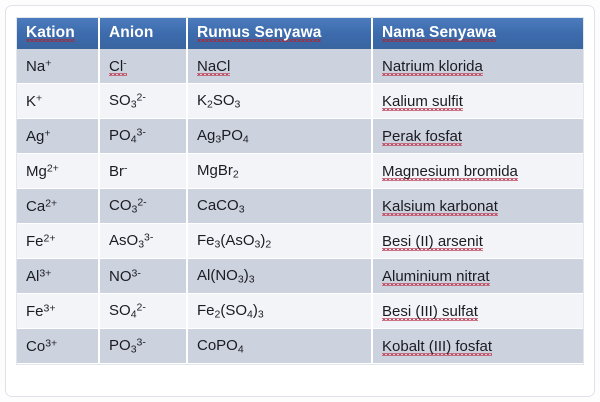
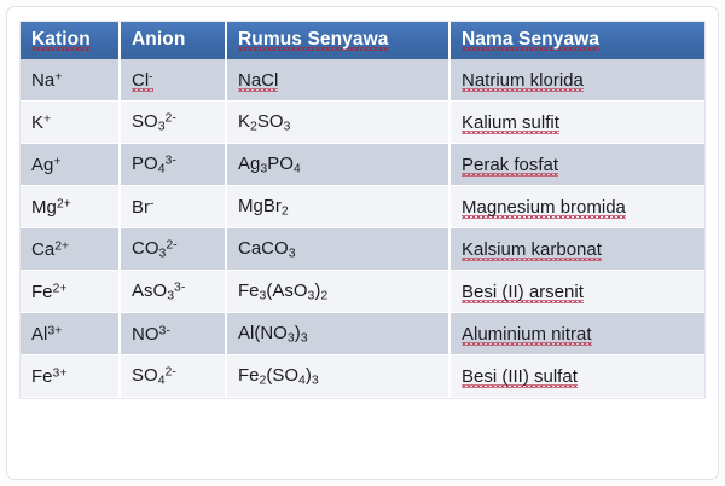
  Kation	Anion	Rumus Senyawa	Nama Senyawa
  Na+	Cl-	NaCl	Natrium klorida
  K+	SO32-	K2SO3	Kalium sulfit
  Ag+	PO43-	Ag3PO4	Perak fosfat
  Mg2+	Br-	MgBr2	Magnesium bromida
  Ca2+	CO32-	CaCO3	Kalsium karbonat
  Fe2+	AsO33-	Fe3(AsO3)2	Besi (II) arsenit
  Al3+	NO3-	Al(NO3)3	Aluminium nitrat
  Fe3+	SO42-	Fe2(SO4)3	Besi (III) sulfat
- Co3+	PO33-	CoPO4	Kobalt (III) fosfat
